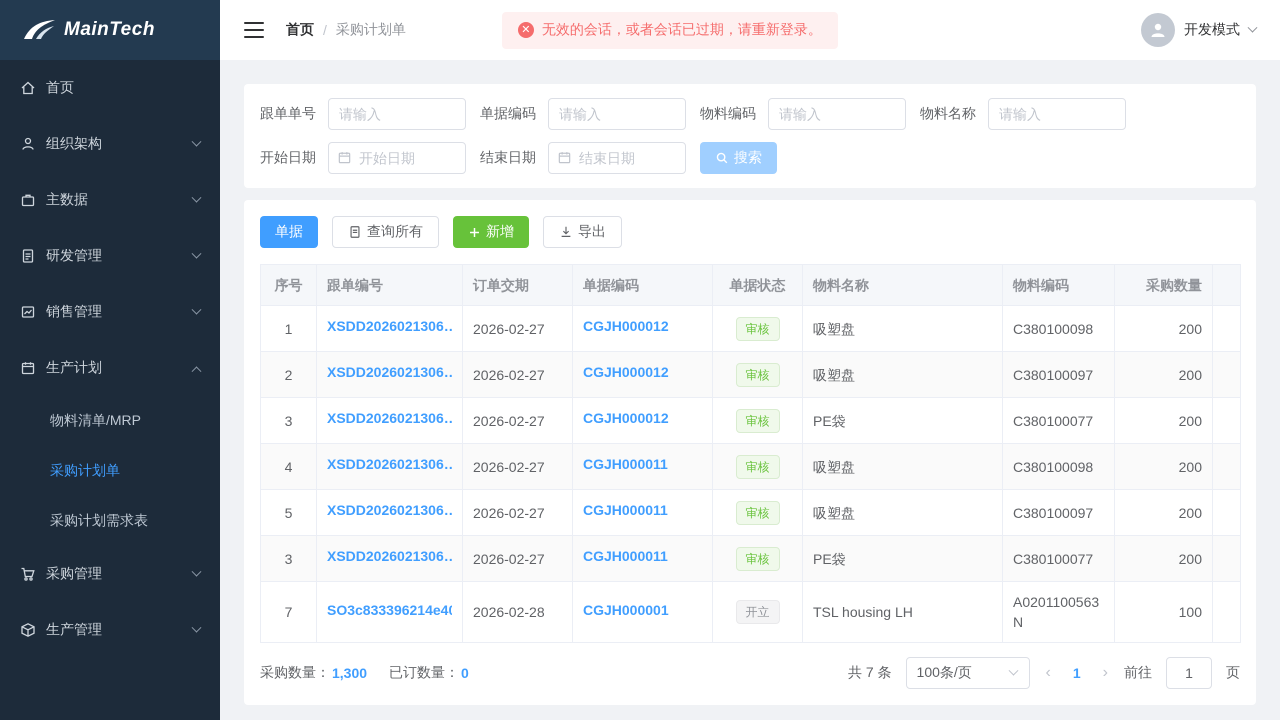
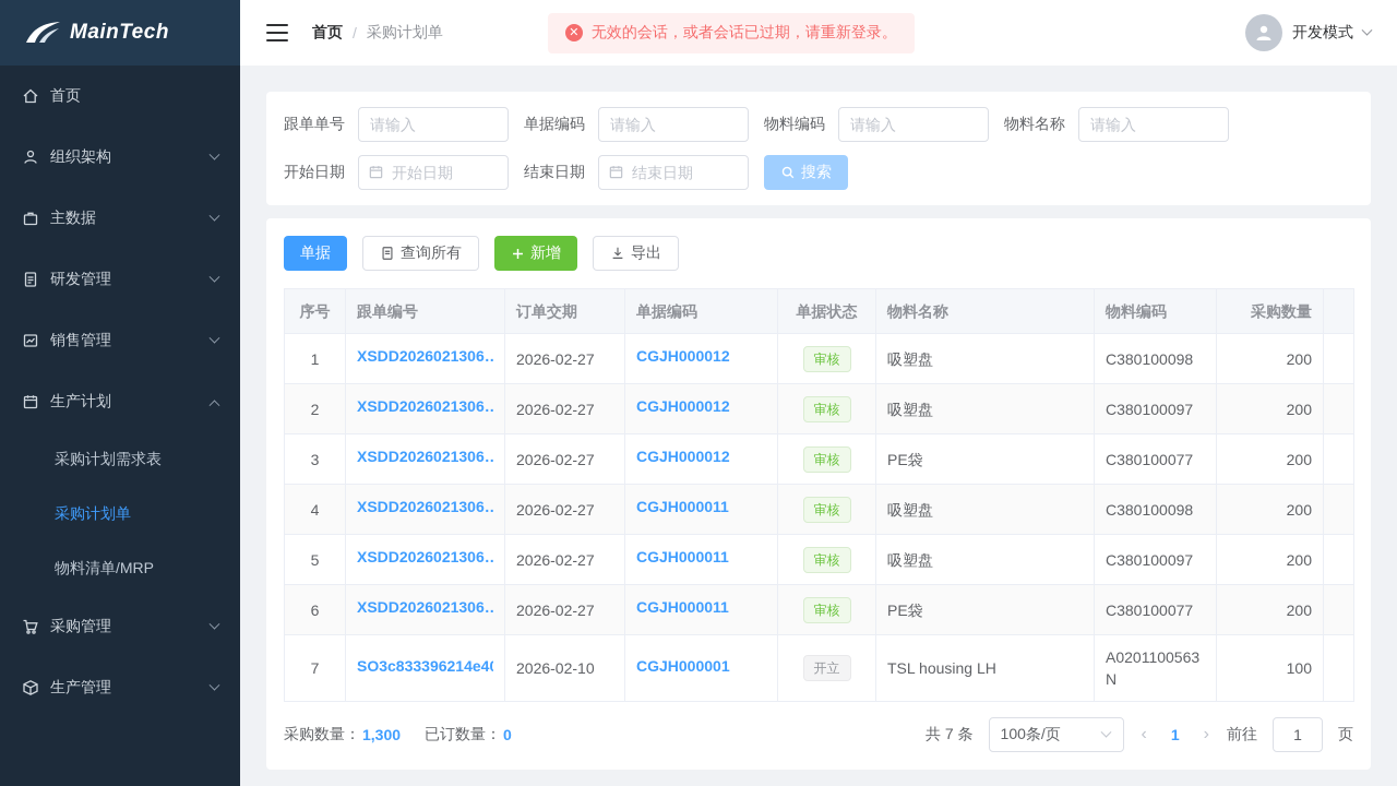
  MainTech
  首页
  组织架构
  主数据
  研发管理
  销售管理
  生产计划
- 物料清单/MRP
+ 采购计划需求表
  采购计划单
- 采购计划需求表
+ 物料清单/MRP
  采购管理
  生产管理
  首页
  /
  采购计划单
  ✕
  无效的会话，或者会话已过期，请重新登录。
  开发模式
  跟单单号
  请输入
  单据编码
  请输入
  物料编码
  请输入
  物料名称
  请输入
  开始日期
  开始日期
  结束日期
  结束日期
  搜索
  单据
  查询所有
  新增
  导出
  序号	跟单编号	订单交期	单据编码	单据状态	物料名称	物料编码	采购数量
  1	XSDD2026021306…	2026-02-27	CGJH000012	审核	吸塑盘	C380100098	200
  2	XSDD2026021306…	2026-02-27	CGJH000012	审核	吸塑盘	C380100097	200
  3	XSDD2026021306…	2026-02-27	CGJH000012	审核	PE袋	C380100077	200
  4	XSDD2026021306…	2026-02-27	CGJH000011	审核	吸塑盘	C380100098	200
  5	XSDD2026021306…	2026-02-27	CGJH000011	审核	吸塑盘	C380100097	200
- 3	XSDD2026021306…	2026-02-27	CGJH000011	审核	PE袋	C380100077	200
+ 6	XSDD2026021306…	2026-02-27	CGJH000011	审核	PE袋	C380100077	200
- 7	SO3c833396214e4	2026-02-28	CGJH000001	开立	TSL housing LH	A0201100563N	100
+ 7	SO3c833396214e4	2026-02-10	CGJH000001	开立	TSL housing LH	A0201100563N	100
  采购数量：
  1,300
  已订数量：
  0
  共 7 条
  100条/页
  ‹
  1
  ›
  前往
  1
  页
